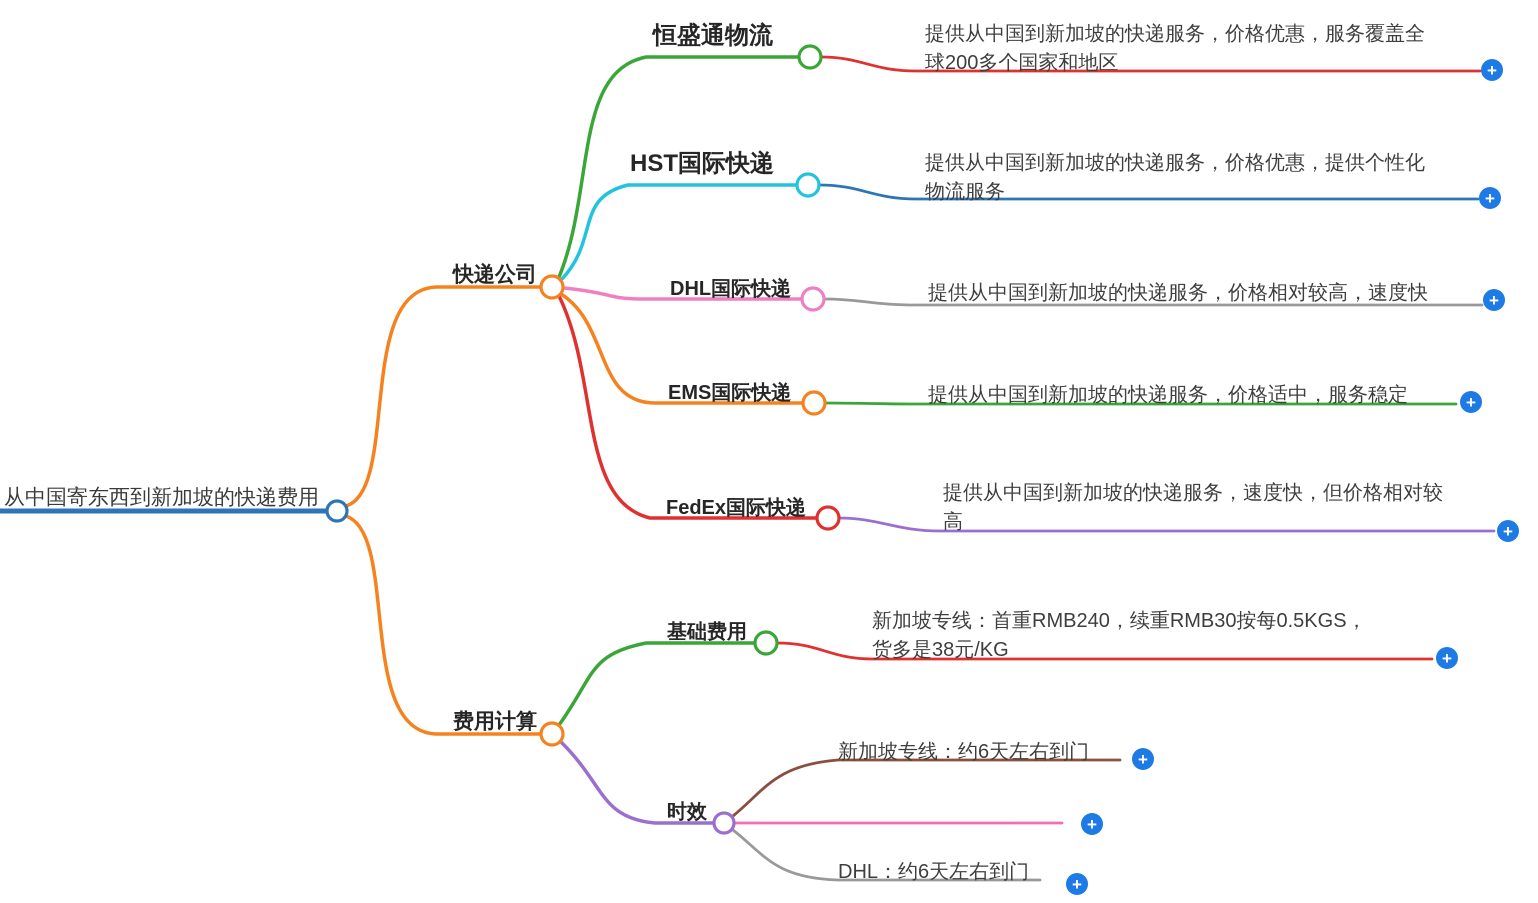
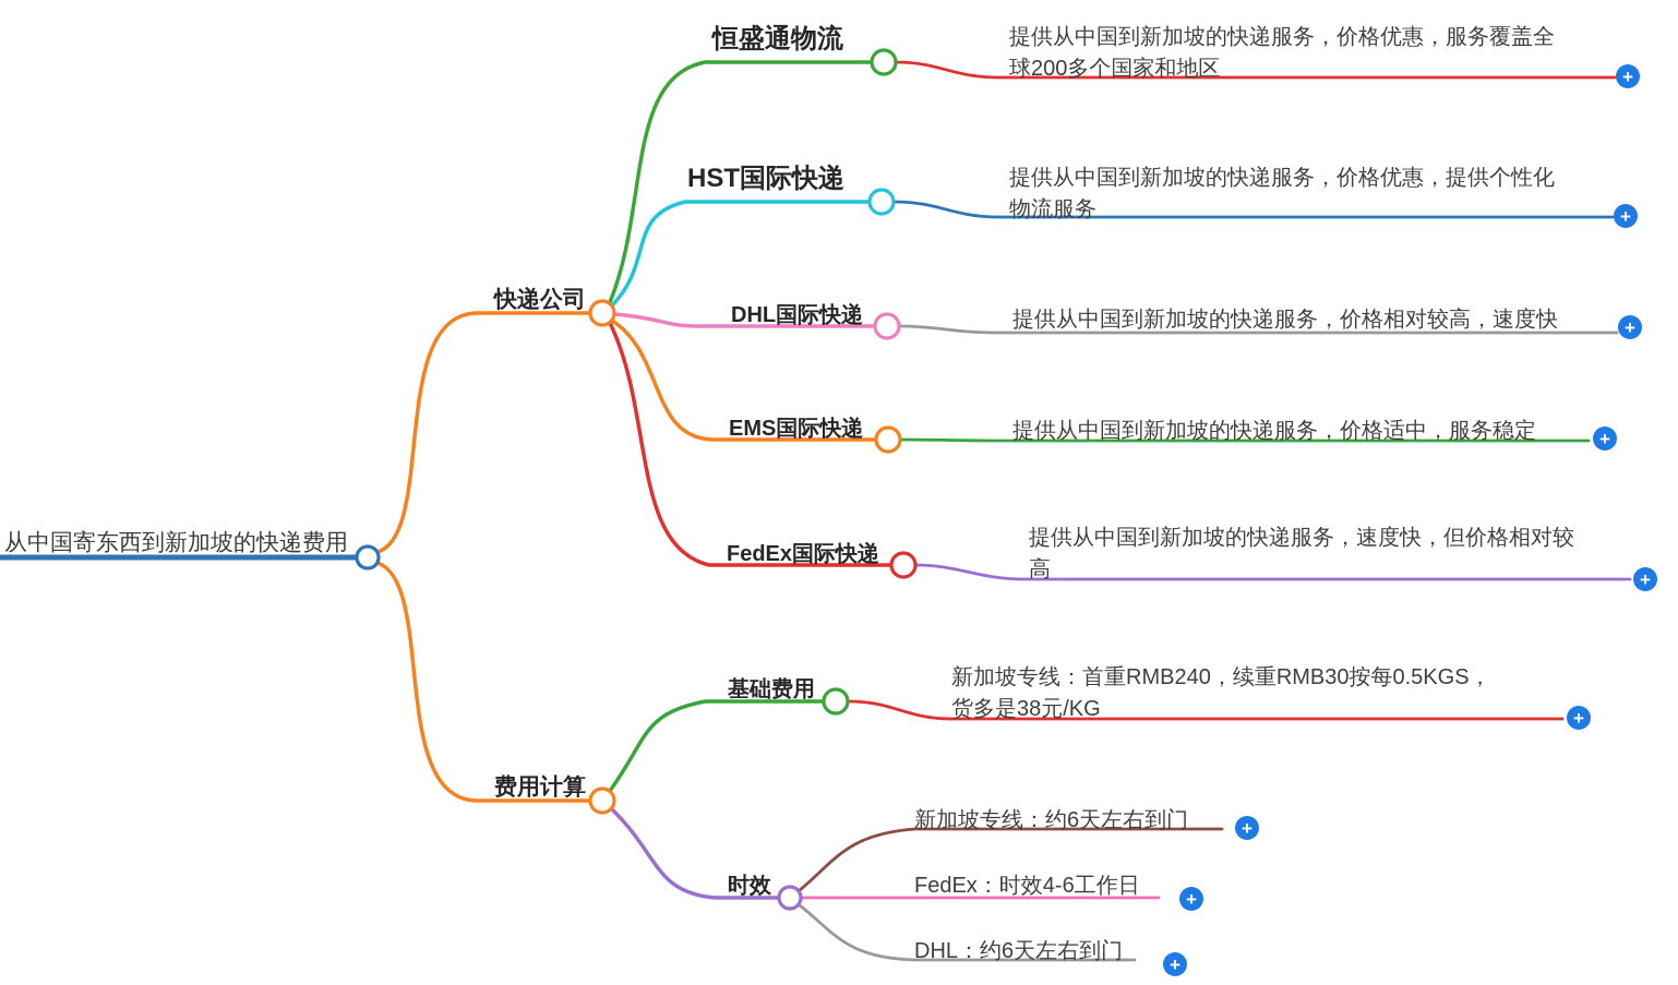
  +
  +
  +
  +
  +
  +
  +
  +
  +
  从中国寄东西到新加坡的快递费用
  快递公司
  费用计算
  恒盛通物流
  HST国际快递
  DHL国际快递
  EMS国际快递
  FedEx国际快递
  基础费用
  时效
  提供从中国到新加坡的快递服务，价格优惠，服务覆盖全球200多个国家和地区
  提供从中国到新加坡的快递服务，价格优惠，提供个性化物流服务
  提供从中国到新加坡的快递服务，价格相对较高，速度快
  提供从中国到新加坡的快递服务，价格适中，服务稳定
  提供从中国到新加坡的快递服务，速度快，但价格相对较高
  新加坡专线：首重RMB240，续重RMB30按每0.5KGS，货多是38元/KG
  新加坡专线：约6天左右到门
+ FedEx：时效4-6工作日
  DHL：约6天左右到门
